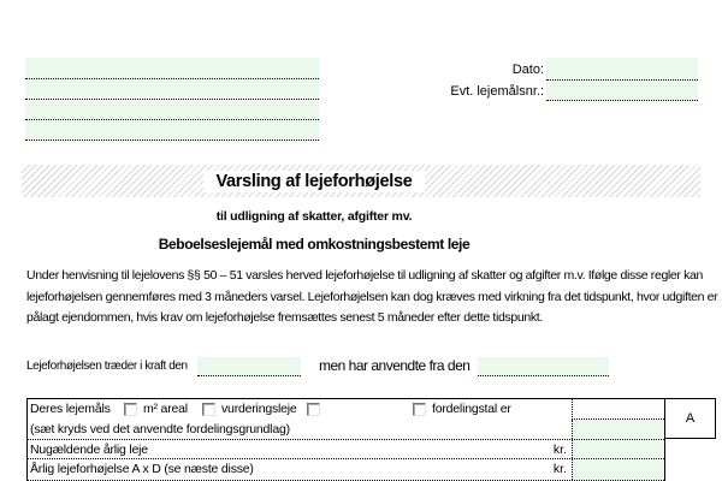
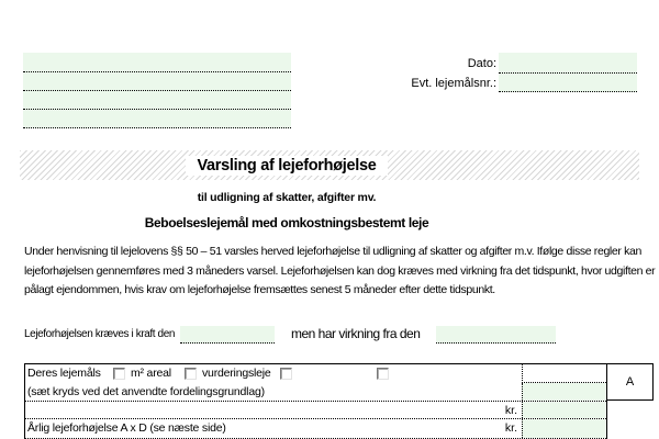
  Dato:
  Evt. lejemålsnr.:
  Varsling af lejeforhøjelse
  til udligning af skatter, afgifter mv.
  Beboelseslejemål med omkostningsbestemt leje
  Under henvisning til lejelovens §§ 50 – 51 varsles herved lejeforhøjelse til udligning af skatter og afgifter m.v. Ifølge disse regler kan
  lejeforhøjelsen gennemføres med 3 måneders varsel. Lejeforhøjelsen kan dog kræves med virkning fra det tidspunkt, hvor udgiften er
  pålagt ejendommen, hvis krav om lejeforhøjelse fremsættes senest 5 måneder efter dette tidspunkt.
- Lejeforhøjelsen træder i kraft den
+ Lejeforhøjelsen kræves i kraft den
- men har anvendte fra den
+ men har virkning fra den
  Deres lejemåls
  m² areal
  vurderingsleje
- fordelingstal er
  (sæt kryds ved det anvendte fordelingsgrundlag)
- Nugældende årlig leje
  kr.
- Årlig lejeforhøjelse A x D (se næste disse)
+ Årlig lejeforhøjelse A x D (se næste side)
  kr.
  A
